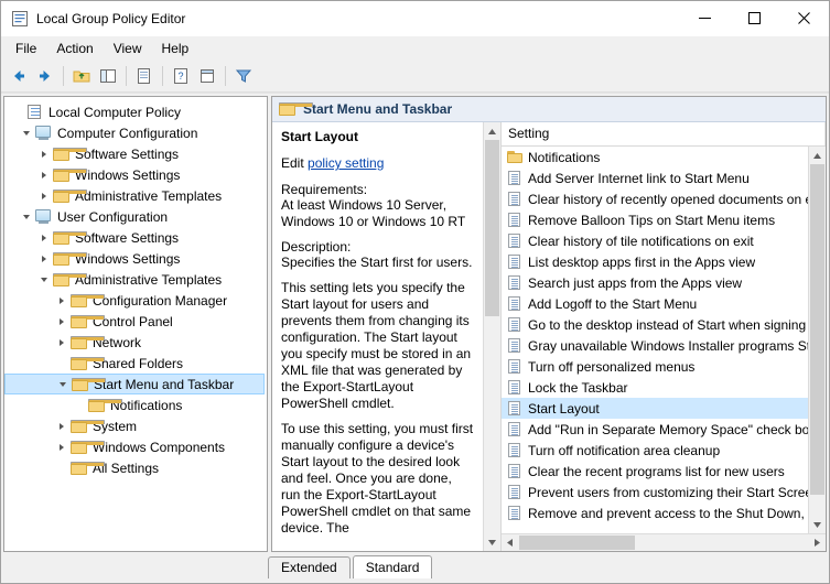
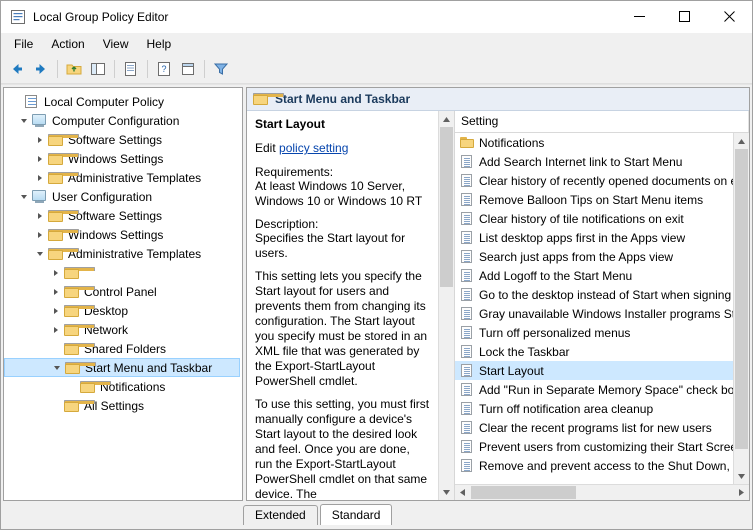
  Local Group Policy Editor
  File
  Action
  View
  Help
  ?
  Local Computer Policy
  Computer Configuration
  Software Settings
  Windows Settings
  Administrative Templates
  User Configuration
  Software Settings
  Windows Settings
  Administrative Templates
- Configuration Manager
  Control Panel
+ Desktop
  Network
  Shared Folders
  Start Menu and Taskbar
  Notifications
- System
- Windows Components
  All Settings
  Start Menu and Taskbar
  Start Layout
  Edit policy setting
  Requirements:
  At least Windows 10 Server, Windows 10 or Windows 10 RT
  Description:
- Specifies the Start first for users.
+ Specifies the Start layout for users.
  This setting lets you specify the Start layout for users and prevents them from changing its configuration. The Start layout you specify must be stored in an XML file that was generated by the Export-StartLayout PowerShell cmdlet.
  To use this setting, you must first manually configure a device's Start layout to the desired look and feel. Once you are done, run the Export-StartLayout PowerShell cmdlet on that same device. The
  Setting
  Notifications
- Add Server Internet link to Start Menu
+ Add Search Internet link to Start Menu
  Clear history of recently opened documents on
  Remove Balloon Tips on Start Menu items
  Clear history of tile notifications on exit
  List desktop apps first in the Apps view
  Search just apps from the Apps view
  Add Logoff to the Start Menu
  Go to the desktop instead of Start when signing
  Gray unavailable Windows Installer programs S
  Turn off personalized menus
  Lock the Taskbar
  Start Layout
  Add "Run in Separate Memory Space" check bo
  Turn off notification area cleanup
  Clear the recent programs list for new users
  Prevent users from customizing their Start Scre
  Remove and prevent access to the Shut Down,
  Extended
  Standard
